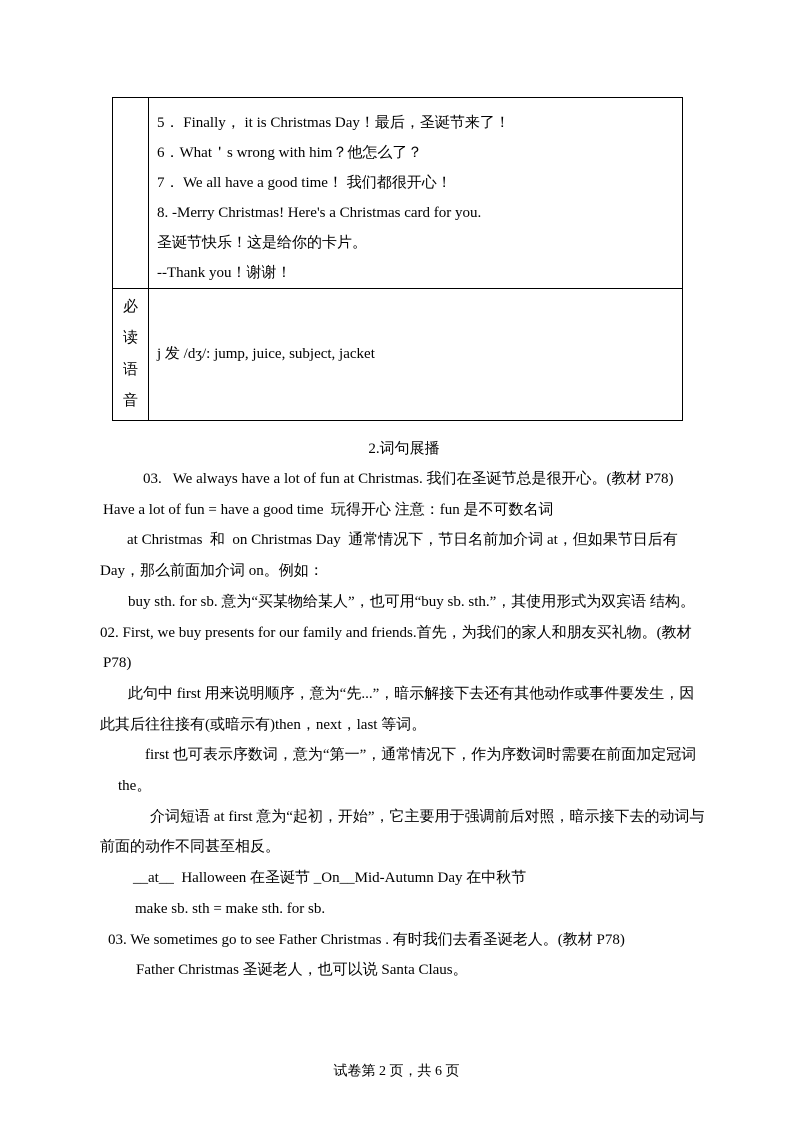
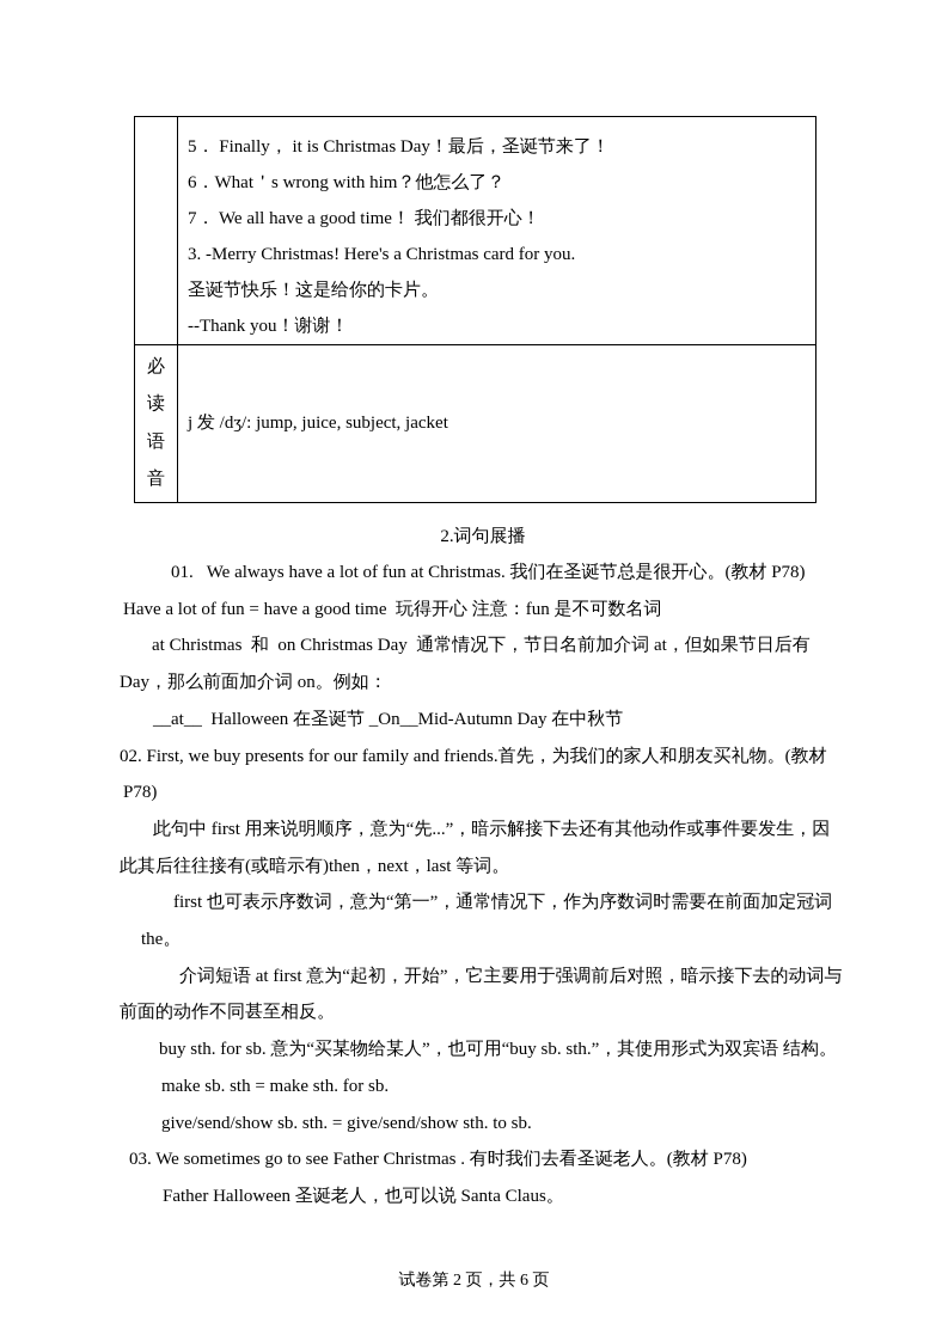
  5． Finally， it is Christmas Day！最后，圣诞节来了！
  6．What＇s wrong with him？他怎么了？
  7． We all have a good time！ 我们都很开心！
- 8. -Merry Christmas! Here's a Christmas card for you.
+ 3. -Merry Christmas! Here's a Christmas card for you.
  圣诞节快乐！这是给你的卡片。
  --Thank you！谢谢！
  必
  读
  语
  音
  j 发 /dʒ/: jump, juice, subject, jacket
  2.词句展播
- 03. We always have a lot of fun at Christmas. 我们在圣诞节总是很开心。(教材 P78)
+ 01. We always have a lot of fun at Christmas. 我们在圣诞节总是很开心。(教材 P78)
  Have a lot of fun = have a good time 玩得开心 注意：fun 是不可数名词
  at Christmas 和 on Christmas Day 通常情况下，节日名前加介词 at，但如果节日后有
  Day，那么前面加介词 on。例如：
- buy sth. for sb. 意为“买某物给某人”，也可用“buy sb. sth.”，其使用形式为双宾语 结构。
+ __at__ Halloween 在圣诞节 _On__Mid-Autumn Day 在中秋节
  02. First, we buy presents for our family and friends.首先，为我们的家人和朋友买礼物。(教材
  P78)
  此句中 first 用来说明顺序，意为“先...”，暗示解接下去还有其他动作或事件要发生，因
  此其后往往接有(或暗示有)then，next，last 等词。
  first 也可表示序数词，意为“第一”，通常情况下，作为序数词时需要在前面加定冠词
  the。
  介词短语 at first 意为“起初，开始”，它主要用于强调前后对照，暗示接下去的动词与
  前面的动作不同甚至相反。
- __at__ Halloween 在圣诞节 _On__Mid-Autumn Day 在中秋节
+ buy sth. for sb. 意为“买某物给某人”，也可用“buy sb. sth.”，其使用形式为双宾语 结构。
  make sb. sth = make sth. for sb.
+ give/send/show sb. sth. = give/send/show sth. to sb.
  03. We sometimes go to see Father Christmas . 有时我们去看圣诞老人。(教材 P78)
- Father Christmas 圣诞老人，也可以说 Santa Claus。
+ Father Halloween 圣诞老人，也可以说 Santa Claus。
  试卷第 2 页，共 6 页
